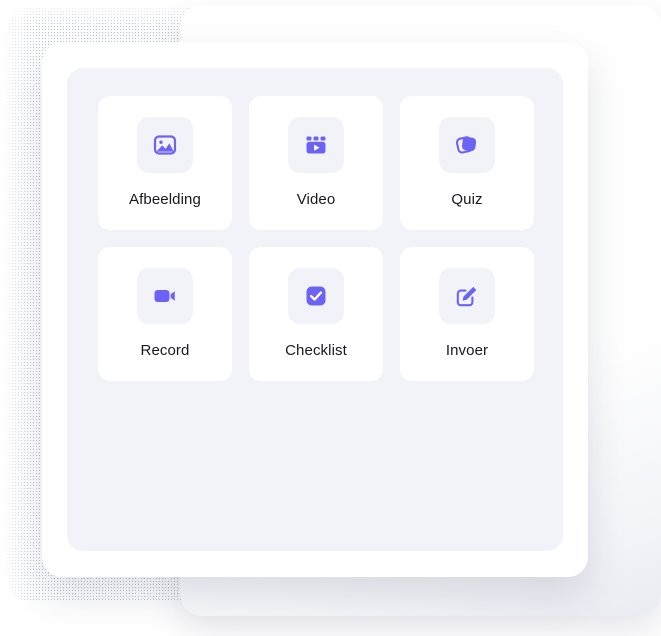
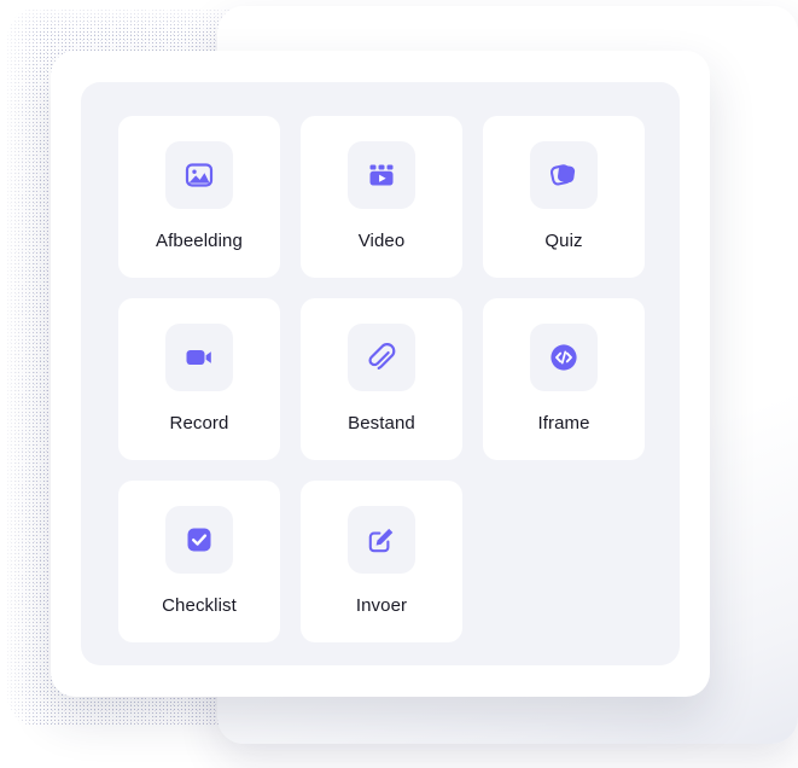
  Afbeelding
  Video
  Quiz
  Record
+ Bestand
+ Iframe
  Checklist
  Invoer
